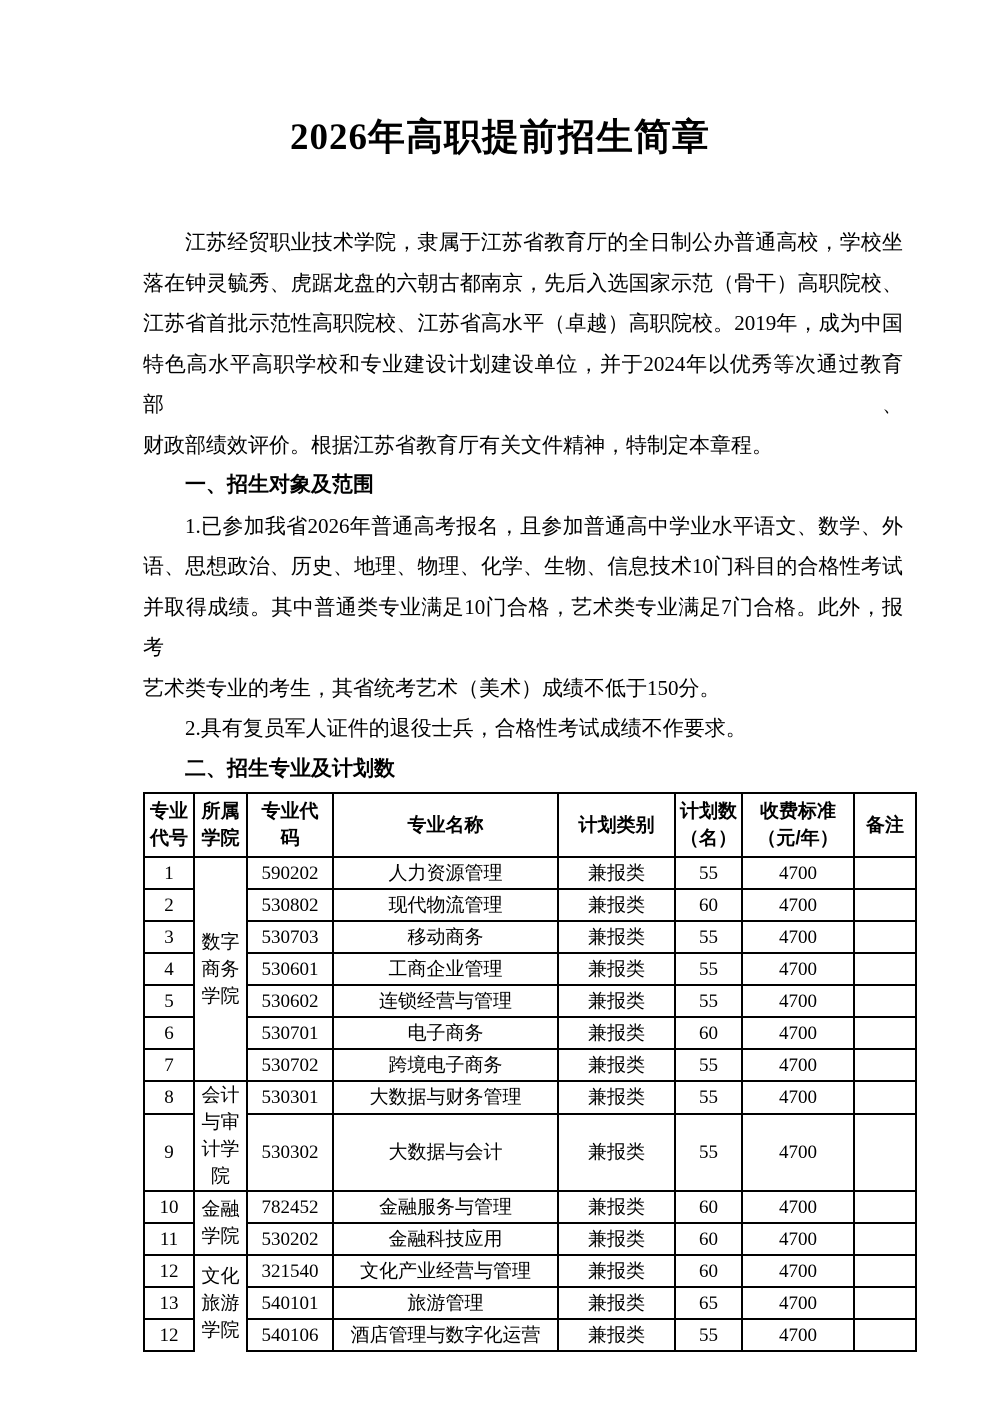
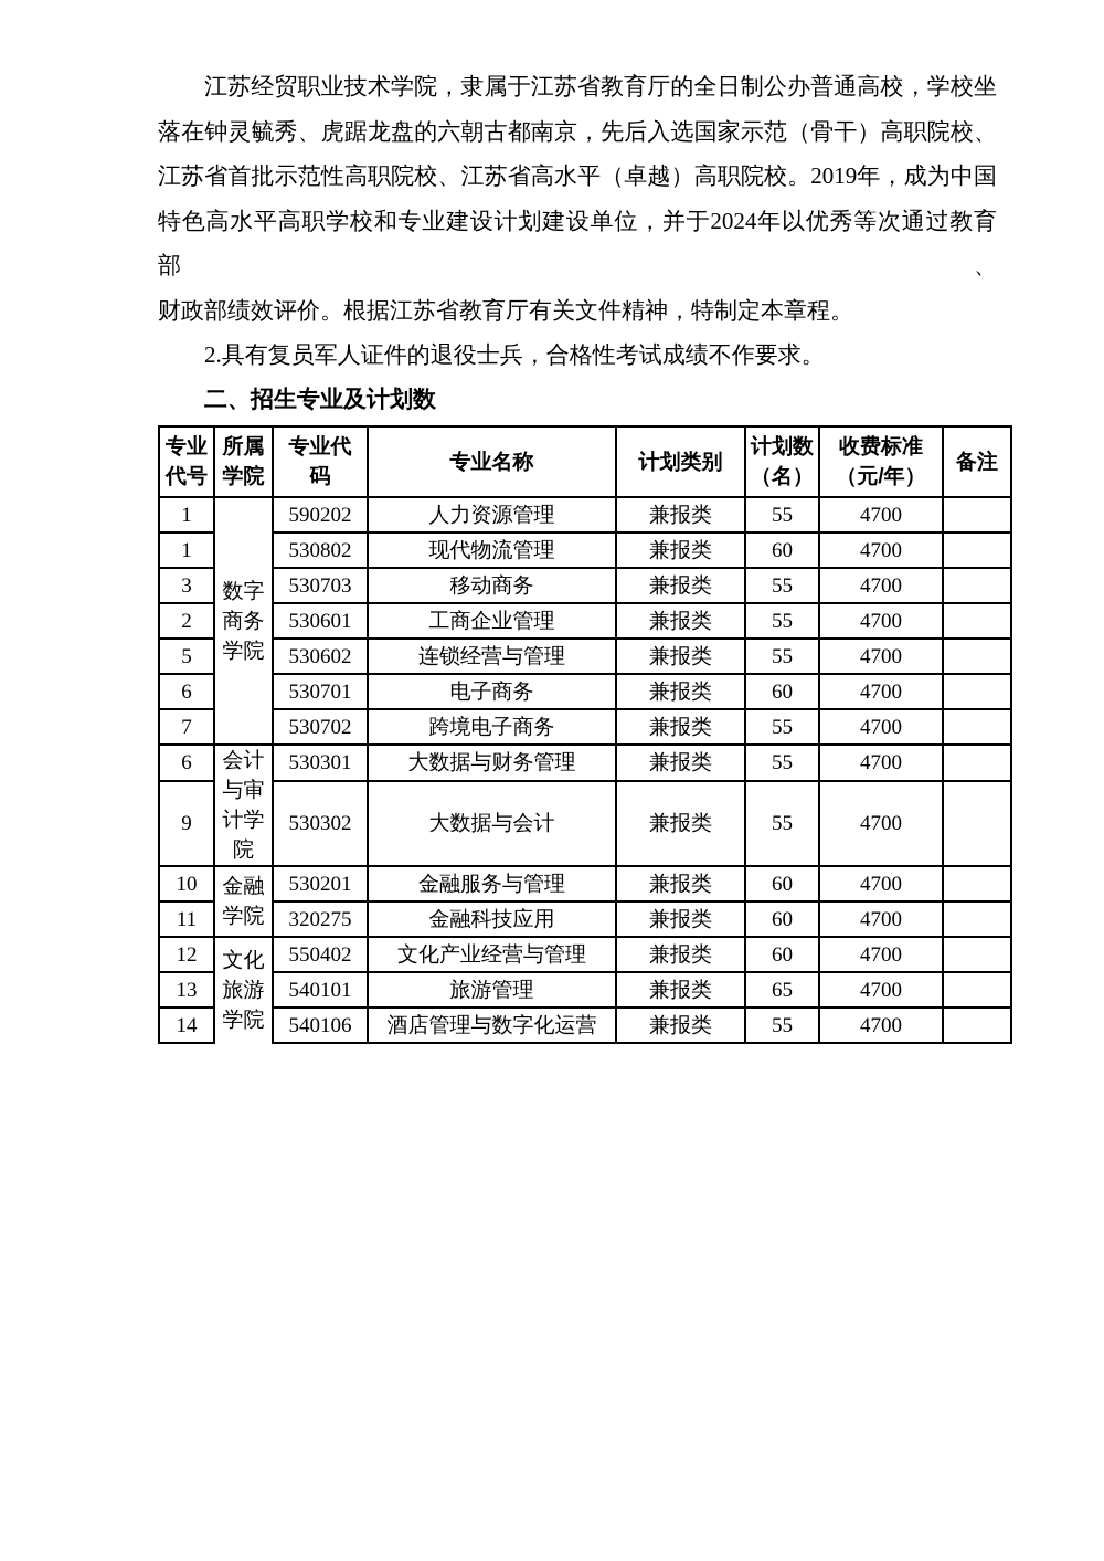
- 2026年高职提前招生简章
  江苏经贸职业技术学院，隶属于江苏省教育厅的全日制公办普通高校，学校坐
  落在钟灵毓秀、虎踞龙盘的六朝古都南京，先后入选国家示范（骨干）高职院校、
  江苏省首批示范性高职院校、江苏省高水平（卓越）高职院校。2019年，成为中国
  特色高水平高职学校和专业建设计划建设单位，并于2024年以优秀等次通过教育部、
  财政部绩效评价。根据江苏省教育厅有关文件精神，特制定本章程。
- 一、招生对象及范围
- 1.已参加我省2026年普通高考报名，且参加普通高中学业水平语文、数学、外
- 语、思想政治、历史、地理、物理、化学、生物、信息技术10门科目的合格性考试
- 并取得成绩。其中普通类专业满足10门合格，艺术类专业满足7门合格。此外，报考
- 艺术类专业的考生，其省统考艺术（美术）成绩不低于150分。
  2.具有复员军人证件的退役士兵，合格性考试成绩不作要求。
  二、招生专业及计划数
  专业 代号	所属 学院	专业代 码	专业名称	计划类别	计划数 （名）	收费标准 （元/年）	备注
  1	数字 商务 学院	590202	人力资源管理	兼报类	55	4700
- 2	530802	现代物流管理	兼报类	60	4700
+ 1	530802	现代物流管理	兼报类	60	4700
  3	530703	移动商务	兼报类	55	4700
- 4	530601	工商企业管理	兼报类	55	4700
+ 2	530601	工商企业管理	兼报类	55	4700
  5	530602	连锁经营与管理	兼报类	55	4700
  6	530701	电子商务	兼报类	60	4700
  7	530702	跨境电子商务	兼报类	55	4700
- 8	会计 与审 计学 院	530301	大数据与财务管理	兼报类	55	4700
+ 6	会计 与审 计学 院	530301	大数据与财务管理	兼报类	55	4700
  9	530302	大数据与会计	兼报类	55	4700
- 10	金融 学院	782452	金融服务与管理	兼报类	60	4700
+ 10	金融 学院	530201	金融服务与管理	兼报类	60	4700
- 11	530202	金融科技应用	兼报类	60	4700
+ 11	320275	金融科技应用	兼报类	60	4700
- 12	文化 旅游 学院	321540	文化产业经营与管理	兼报类	60	4700
+ 12	文化 旅游 学院	550402	文化产业经营与管理	兼报类	60	4700
  13	540101	旅游管理	兼报类	65	4700
- 12	540106	酒店管理与数字化运营	兼报类	55	4700
+ 14	540106	酒店管理与数字化运营	兼报类	55	4700
